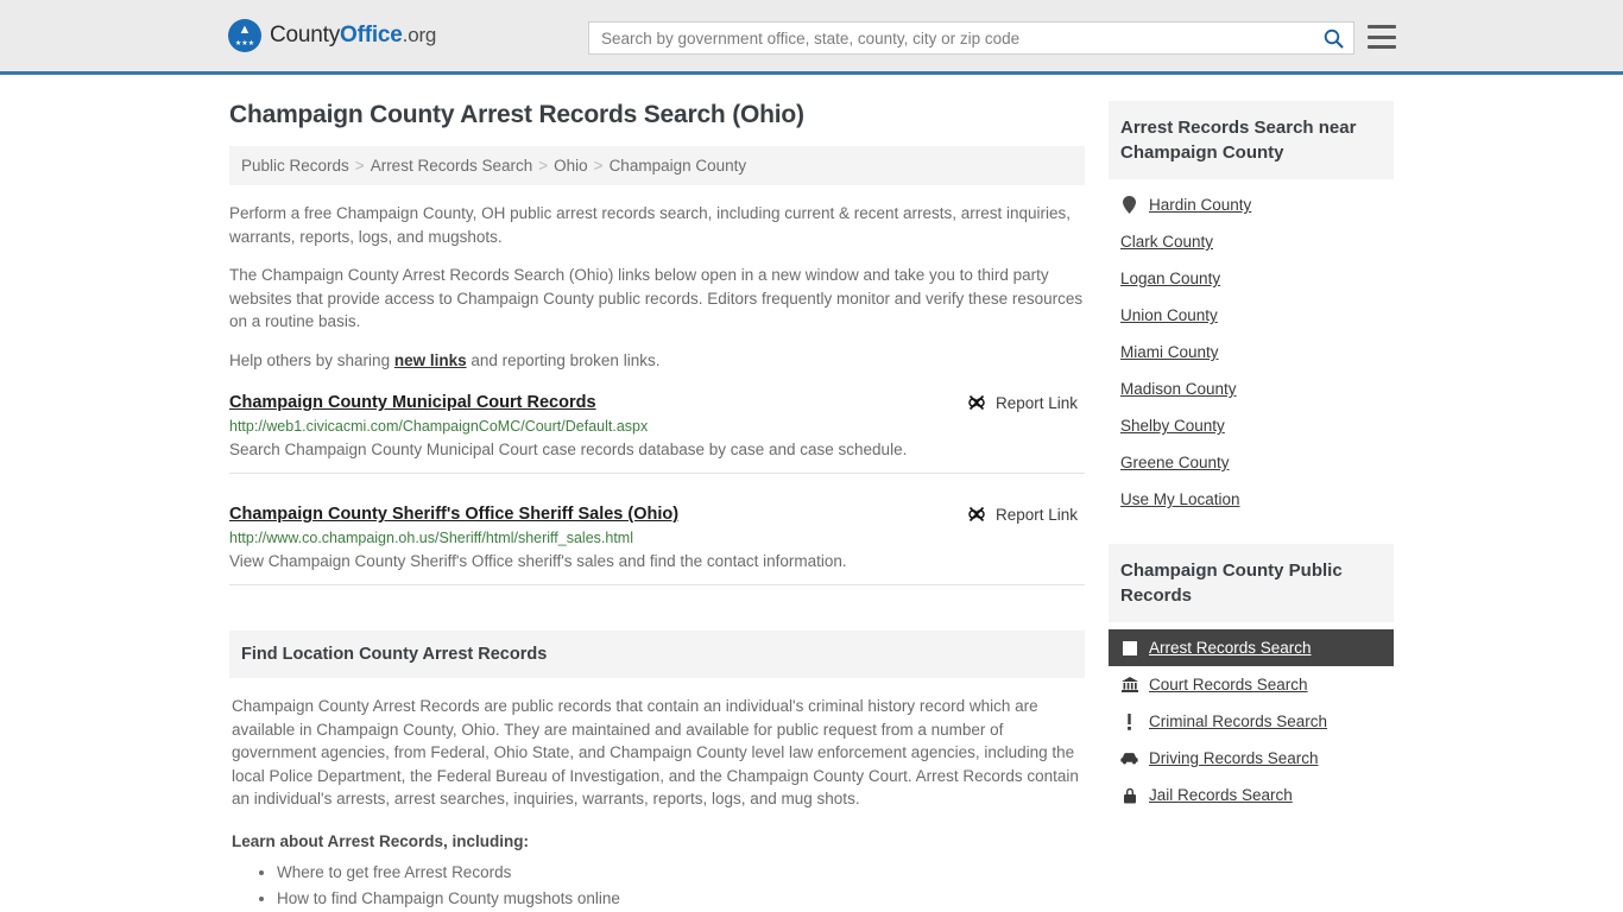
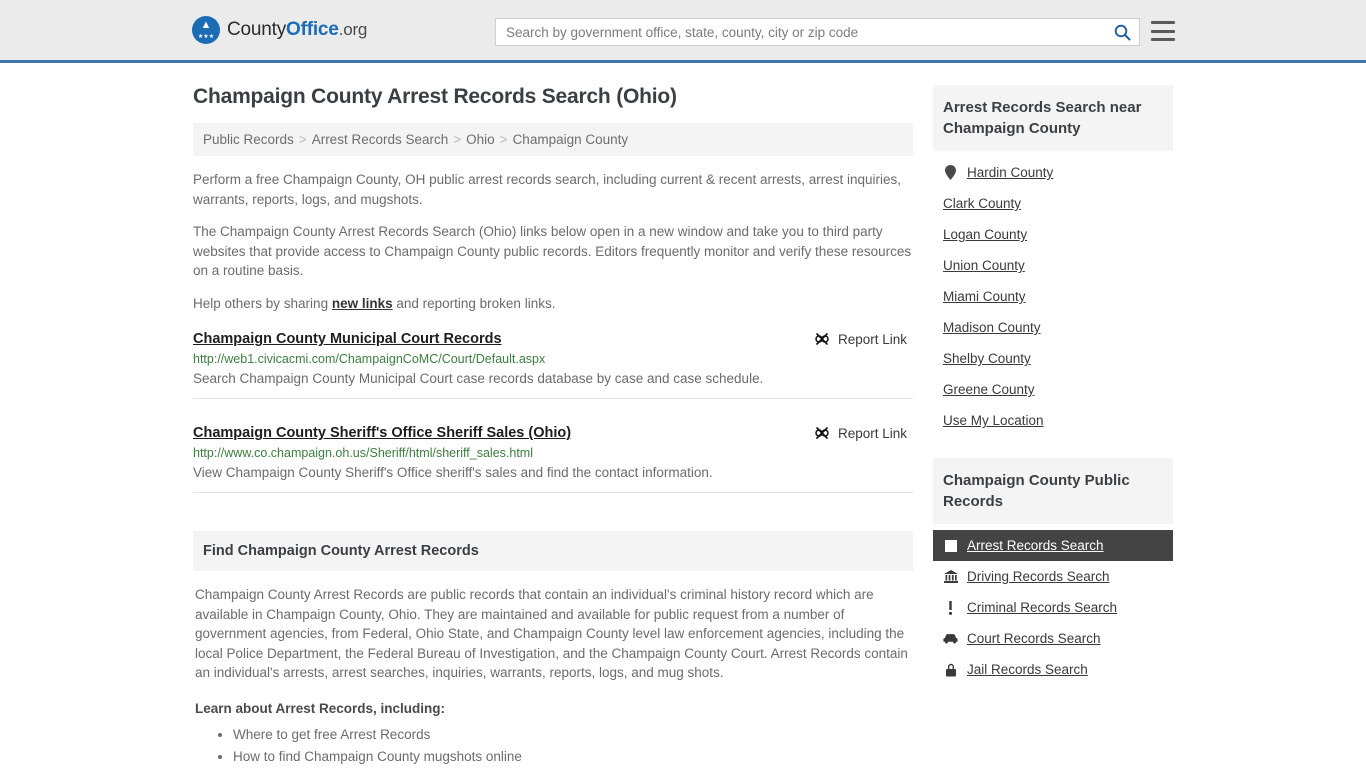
  ▲
  CountyOffice.org
  Search by government office, state, county, city or zip code
  Champaign County Arrest Records Search (Ohio)
  Public Records > Arrest Records Search > Ohio > Champaign County
  Perform a free Champaign County, OH public arrest records search, including current & recent arrests, arrest inquiries, warrants, reports, logs, and mugshots.
  The Champaign County Arrest Records Search (Ohio) links below open in a new window and take you to third party websites that provide access to Champaign County public records. Editors frequently monitor and verify these resources on a routine basis.
  Help others by sharing new links and reporting broken links.
  Champaign County Municipal Court Records
  Report Link
  http://web1.civicacmi.com/ChampaignCoMC/Court/Default.aspx
  Search Champaign County Municipal Court case records database by case and case schedule.
  Champaign County Sheriff's Office Sheriff Sales (Ohio)
  Report Link
  http://www.co.champaign.oh.us/Sheriff/html/sheriff_sales.html
  View Champaign County Sheriff's Office sheriff's sales and find the contact information.
- Find Location County Arrest Records
+ Find Champaign County Arrest Records
  Champaign County Arrest Records are public records that contain an individual's criminal history record which are available in Champaign County, Ohio. They are maintained and available for public request from a number of government agencies, from Federal, Ohio State, and Champaign County level law enforcement agencies, including the local Police Department, the Federal Bureau of Investigation, and the Champaign County Court. Arrest Records contain an individual's arrests, arrest searches, inquiries, warrants, reports, logs, and mug shots.
  Learn about Arrest Records, including:
  Where to get free Arrest Records
  How to find Champaign County mugshots online
  Arrest Records Search near Champaign County
  Hardin County
  Clark County
  Logan County
  Union County
  Miami County
  Madison County
  Shelby County
  Greene County
  Use My Location
  Champaign County Public Records
  Arrest Records Search
- Court Records Search
+ Driving Records Search
  Criminal Records Search
- Driving Records Search
+ Court Records Search
  Jail Records Search
